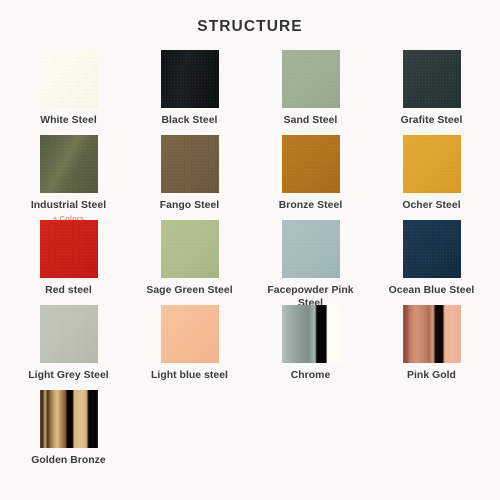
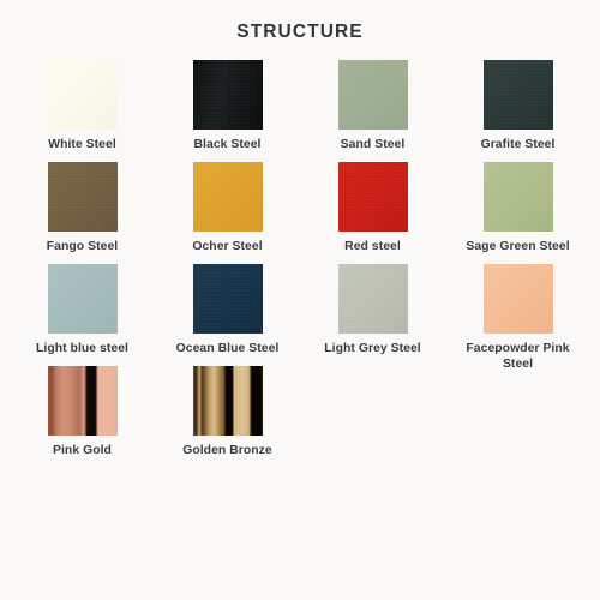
  STRUCTURE
  White Steel
  Black Steel
  Sand Steel
  Grafite Steel
- Industrial Steel
- + Colors
  Fango Steel
- Bronze Steel
  Ocher Steel
  Red steel
  Sage Green Steel
- Facepowder Pink Steel
+ Light blue steel
  Ocean Blue Steel
  Light Grey Steel
- Light blue steel
+ Facepowder Pink Steel
- Chrome
  Pink Gold
  Golden Bronze
